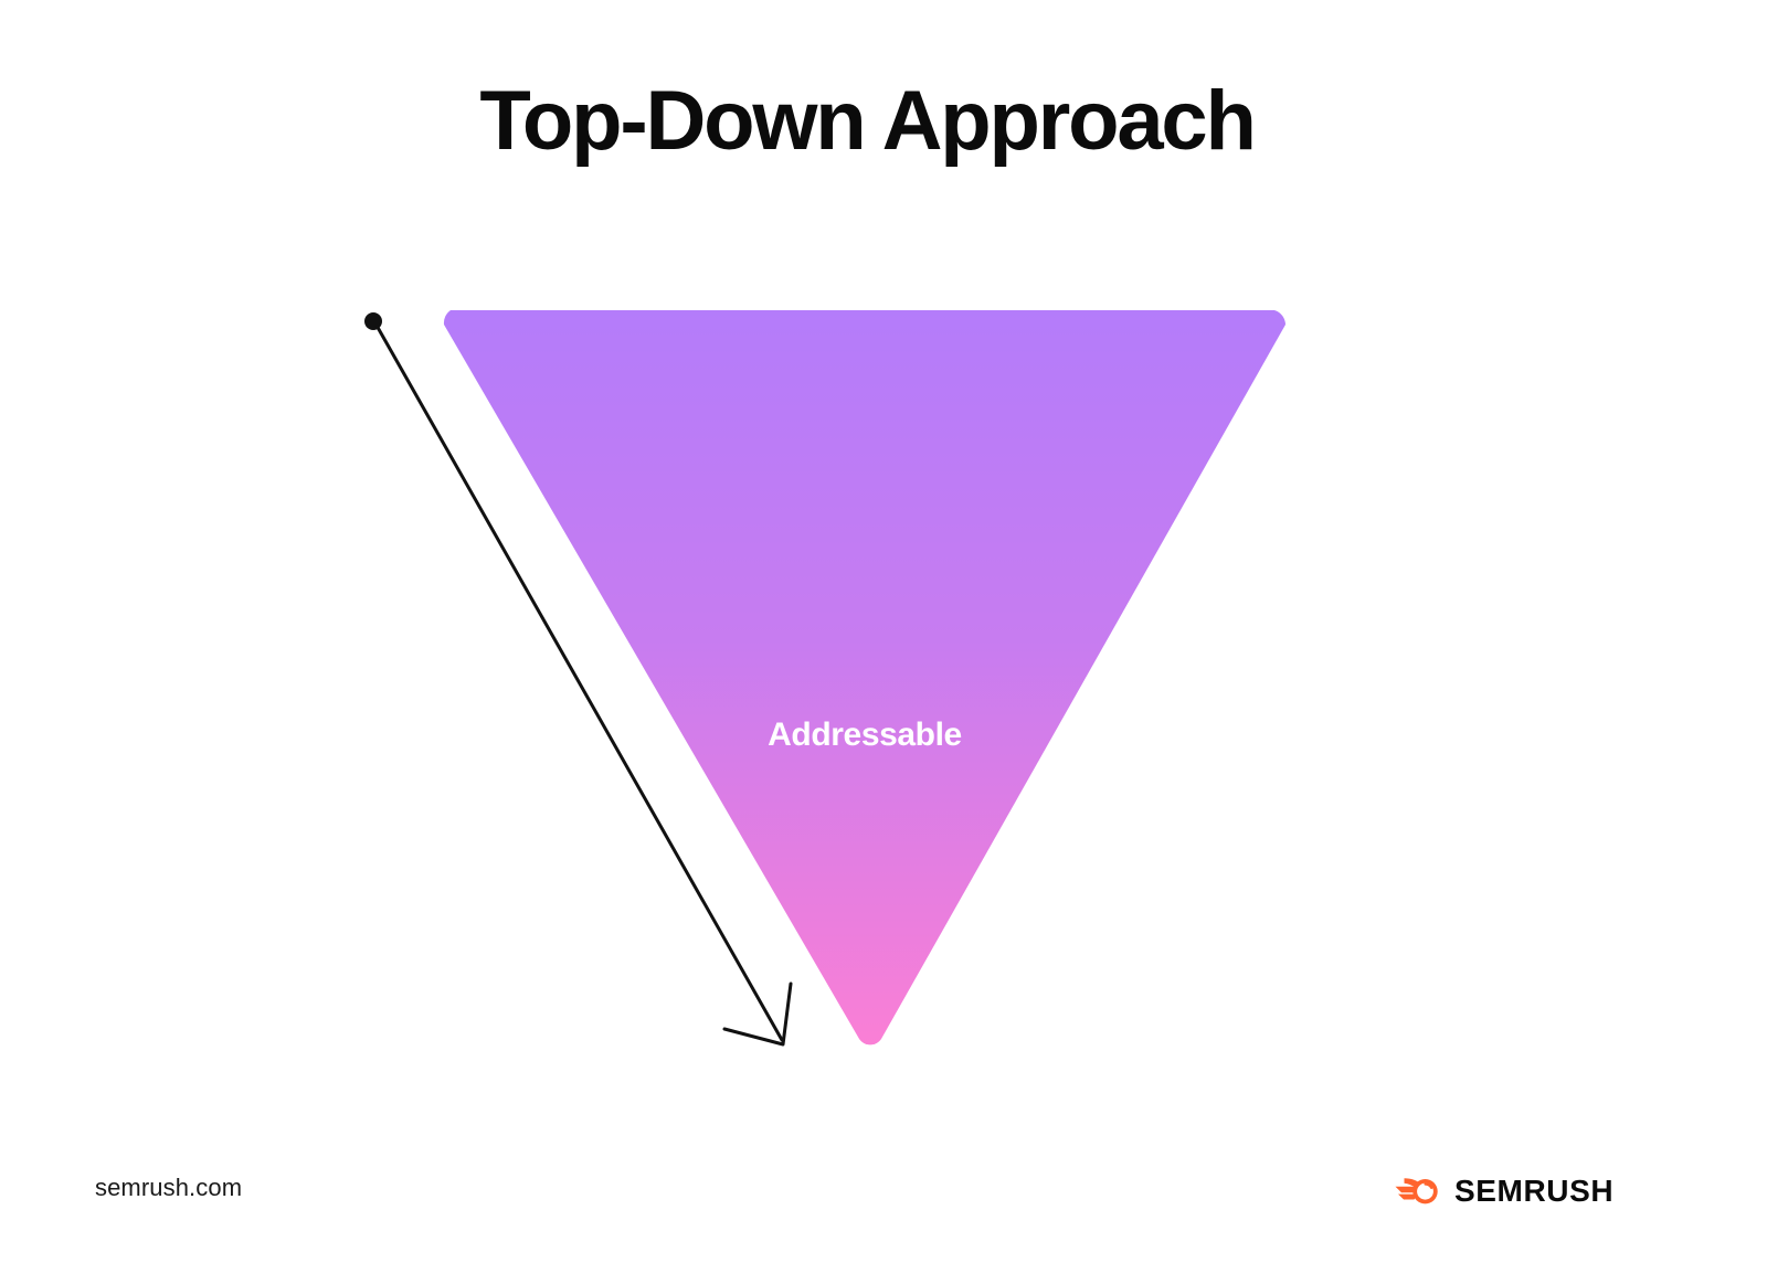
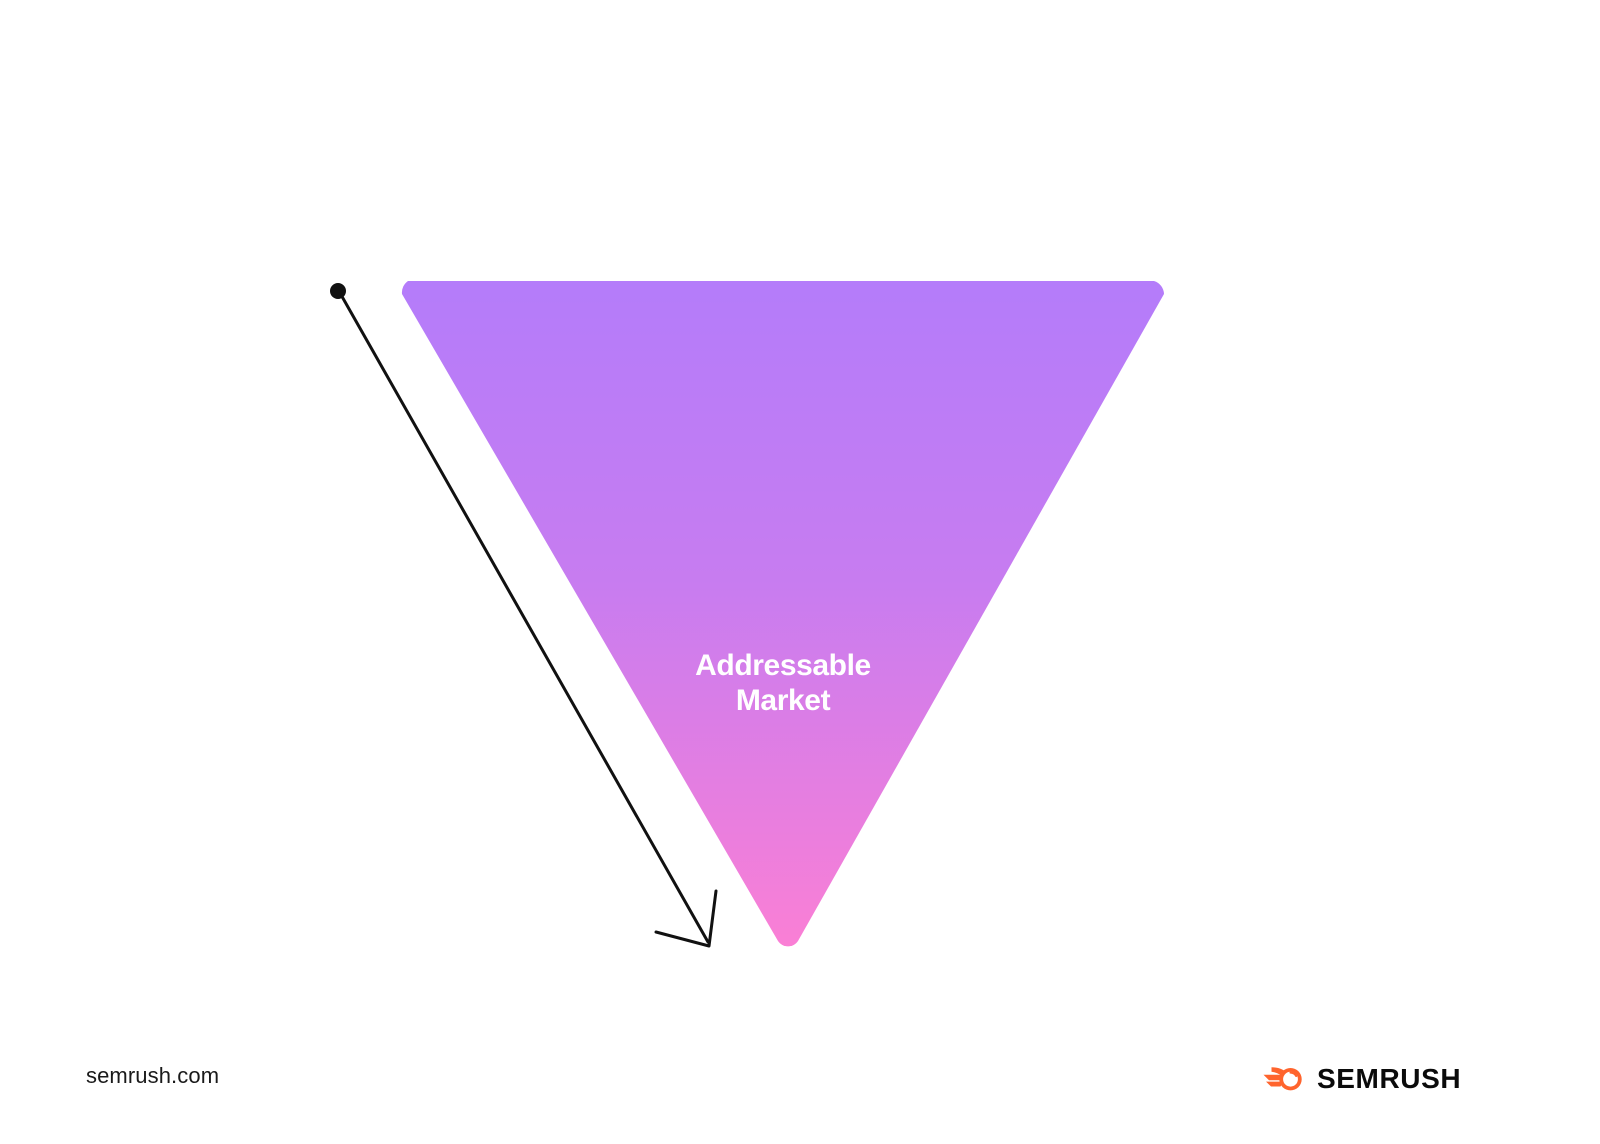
- Top-Down Approach
  Addressable
+ Market
  semrush.com
  SEMRUSH
